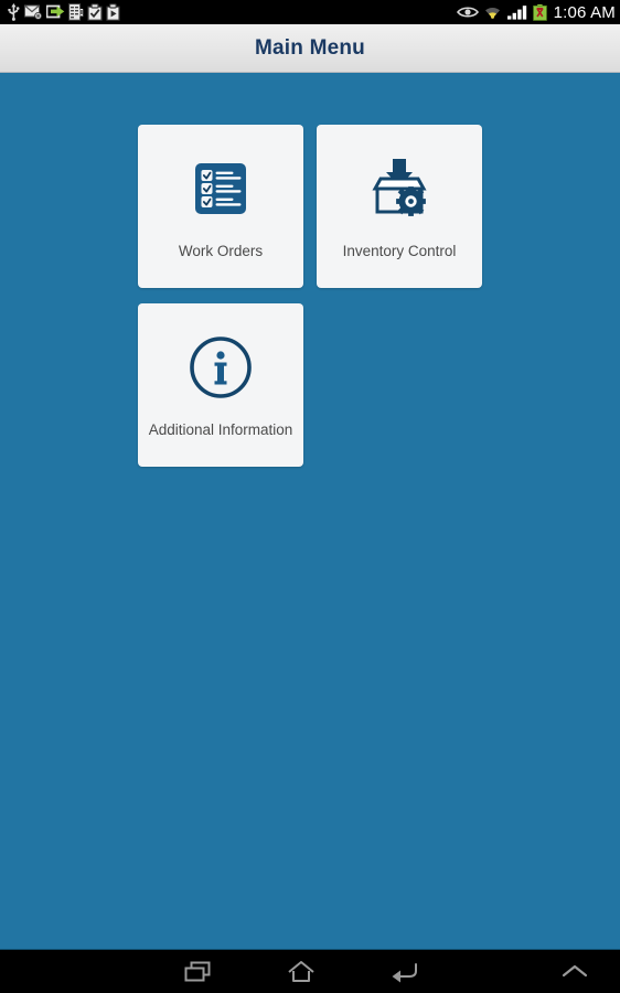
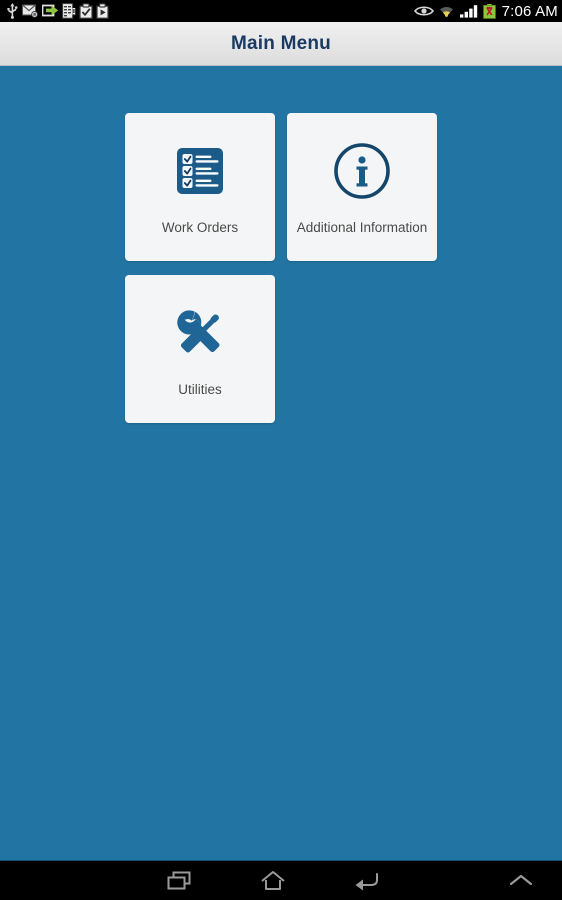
- 1:06 AM
+ 7:06 AM
  Main Menu
  Work Orders
- Inventory Control
  Additional Information
+ Utilities
